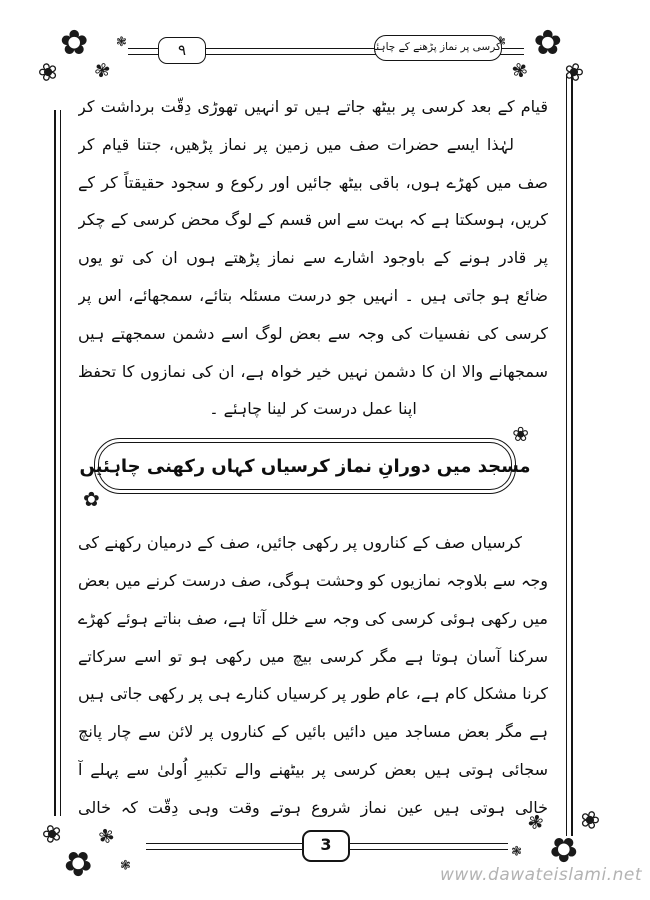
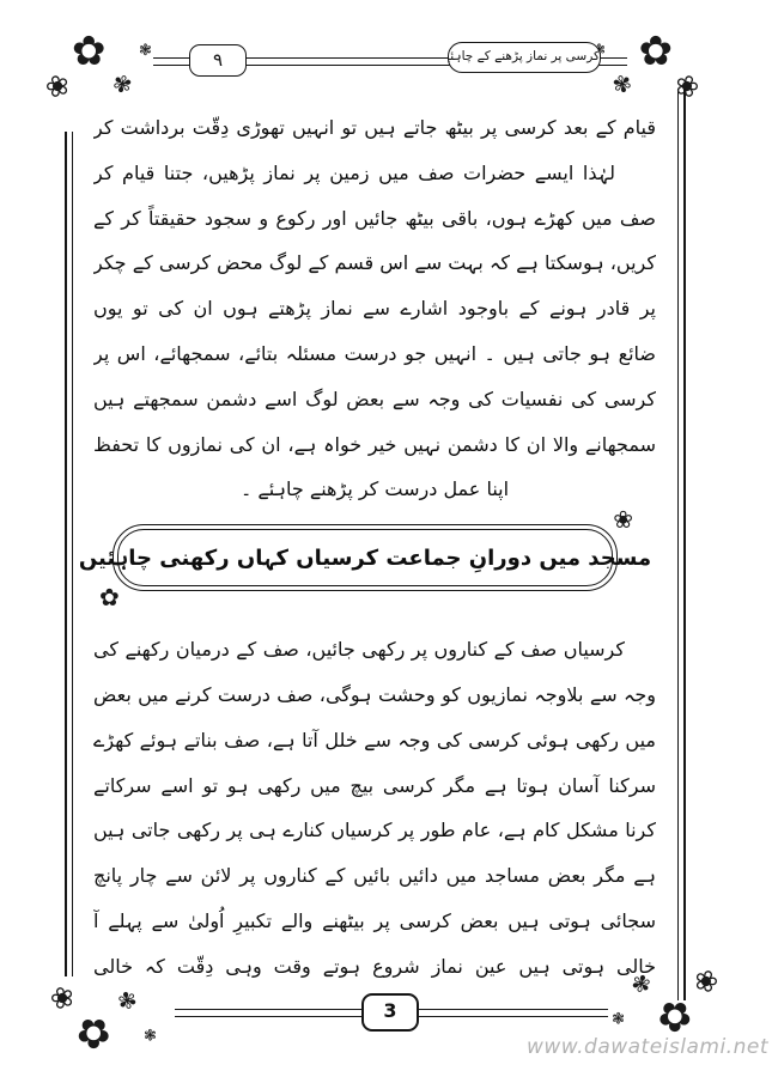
  ✿
  ❃
  ۹
  کرسی پر نماز پڑھنے کے چاہئے
  قیام کے بعد کرسی پر بیٹھ جاتے ہیں تو انہیں تھوڑی دِقّت برداشت کر
  لہٰذا ایسے حضرات صف میں زمین پر نماز پڑھیں، جتنا قیام کر
  صف میں کھڑے ہوں، باقی بیٹھ جائیں اور رکوع و سجود حقیقتاً کر کے
  کریں، ہوسکتا ہے کہ بہت سے اس قسم کے لوگ محض کرسی کے چکر
  پر قادر ہونے کے باوجود اشارے سے نماز پڑھتے ہوں ان کی تو یوں
  ضائع ہو جاتی ہیں ۔ انہیں جو درست مسئلہ بتائے، سمجھائے، اس پر
  سمجھانے والا ان کا دشمن نہیں خیر خواہ ہے، ان کی نمازوں کا تحفظ
- اپنا عمل درست کر لینا چاہئے ۔
+ اپنا عمل درست کر پڑھنے چاہئے ۔
  ❀
- مسجد میں دورانِ نماز کرسیاں کہاں رکھنی چاہئیں
+ مسجد میں دورانِ جماعت کرسیاں کہاں رکھنی چاہئیں
  ✿
  کرسیاں صف کے کناروں پر رکھی جائیں، صف کے درمیان رکھنے کی
  وجہ سے بلاوجہ نمازیوں کو وحشت ہوگی، صف درست کرنے میں بعض
  میں رکھی ہوئی کرسی کی وجہ سے خلل آتا ہے، صف بناتے ہوئے کھڑے
  سرکنا آسان ہوتا ہے مگر کرسی بیچ میں رکھی ہو تو اسے سرکاتے
  کرنا مشکل کام ہے، عام طور پر کرسیاں کنارے ہی پر رکھی جاتی ہیں
  ہے مگر بعض مساجد میں دائیں بائیں کے کناروں پر لائن سے چار پانچ
  سجائی ہوتی ہیں بعض کرسی پر بیٹھنے والے تکبیرِ اُولیٰ سے پہلے آ
  خالی ہوتی ہیں عین نماز شروع ہوتے وقت وہی دِقّت کہ خالی
  3
  www.dawateislami.net
